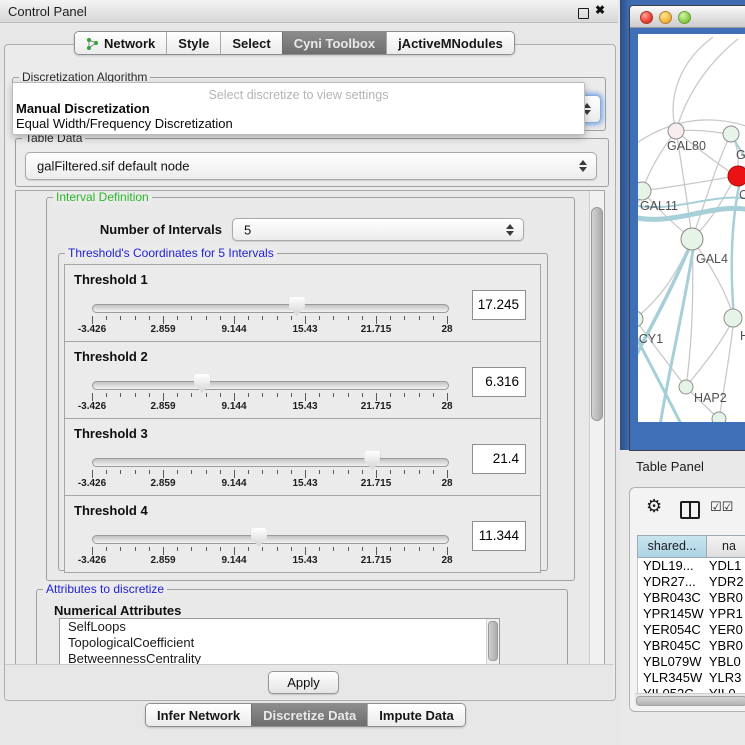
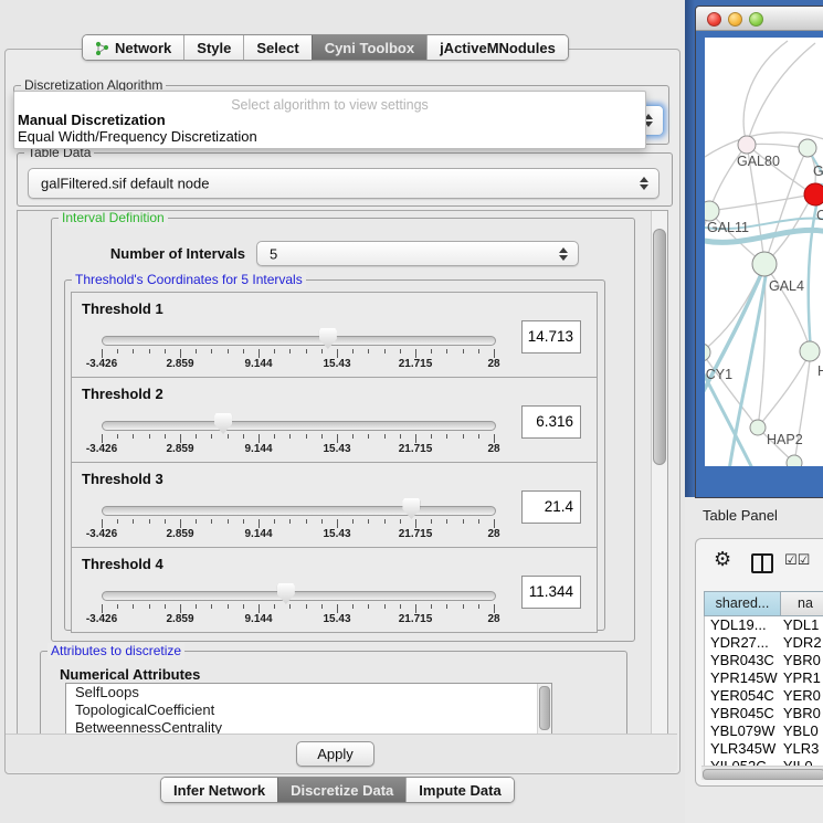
- Control Panel
- ✖
  Network
  Style
  Select
  Cyni Toolbox
  jActiveMNodules
  Discretization Algorithm
- Select discretize to view settings
+ Select algorithm to view settings
  Manual Discretization
  Equal Width/Frequency Discretization
  Table Data
  galFiltered.sif default node
  Interval Definition
  Number of Intervals
  5
  Threshold's Coordinates for 5 Intervals
  Threshold 1
  -3.426
  2.859
  9.144
  15.43
  21.715
  28
- 17.245
+ 14.713
  Threshold 2
  -3.426
  2.859
  9.144
  15.43
  21.715
  28
  6.316
  Threshold 3
  -3.426
  2.859
  9.144
  15.43
  21.715
  28
  21.4
  Threshold 4
  -3.426
  2.859
  9.144
  15.43
  21.715
  28
  11.344
  Attributes to discretize
  Numerical Attributes
  SelfLoops
  TopologicalCoefficient
  BetweennessCentrality
  Apply
  Infer Network
  Discretize Data
  Impute Data
  GAL80
  C
  GAL11
  GAL4
  CY1
  HAP2
  Table Panel
  ⚙
  ☑☑
  shared...
  na
  YDL19...
  YDL1
  YDR27...
  YDR2
  YBR043C
  YBR0
  YPR145W
  YPR1
  YER054C
  YER0
  YBR045C
  YBR0
  YBL079W
  YBL0
  YLR345W
  YLR3
